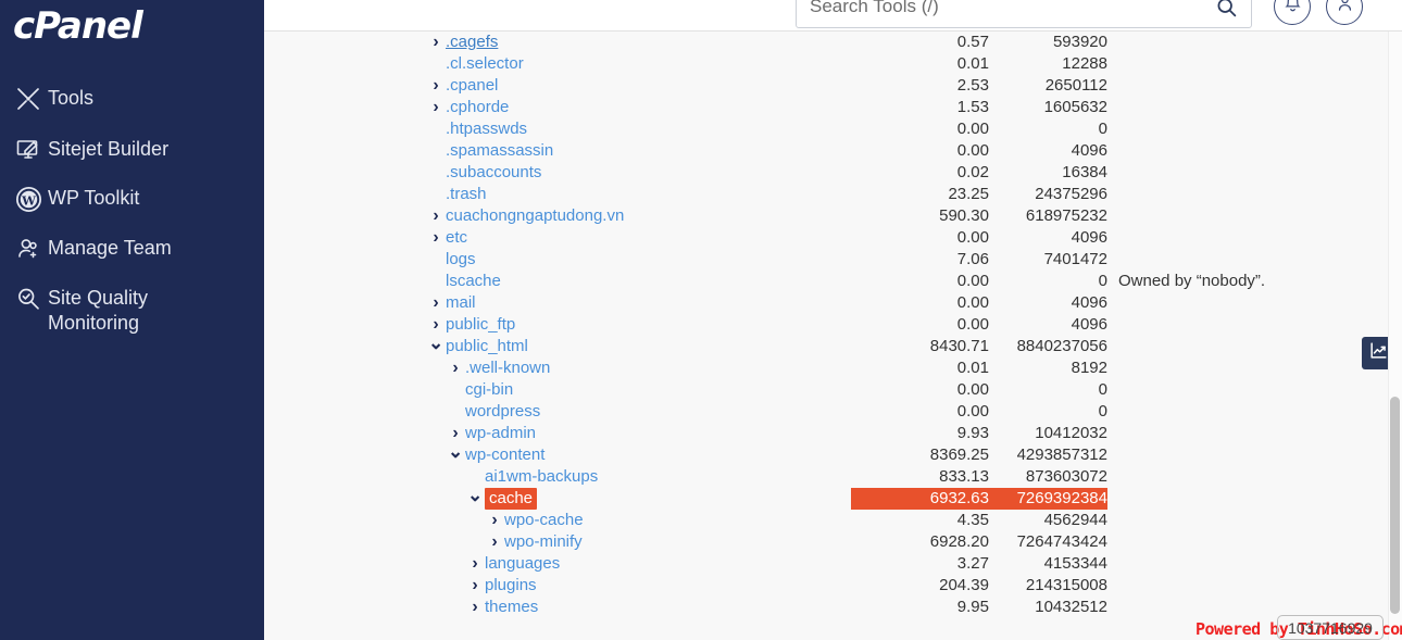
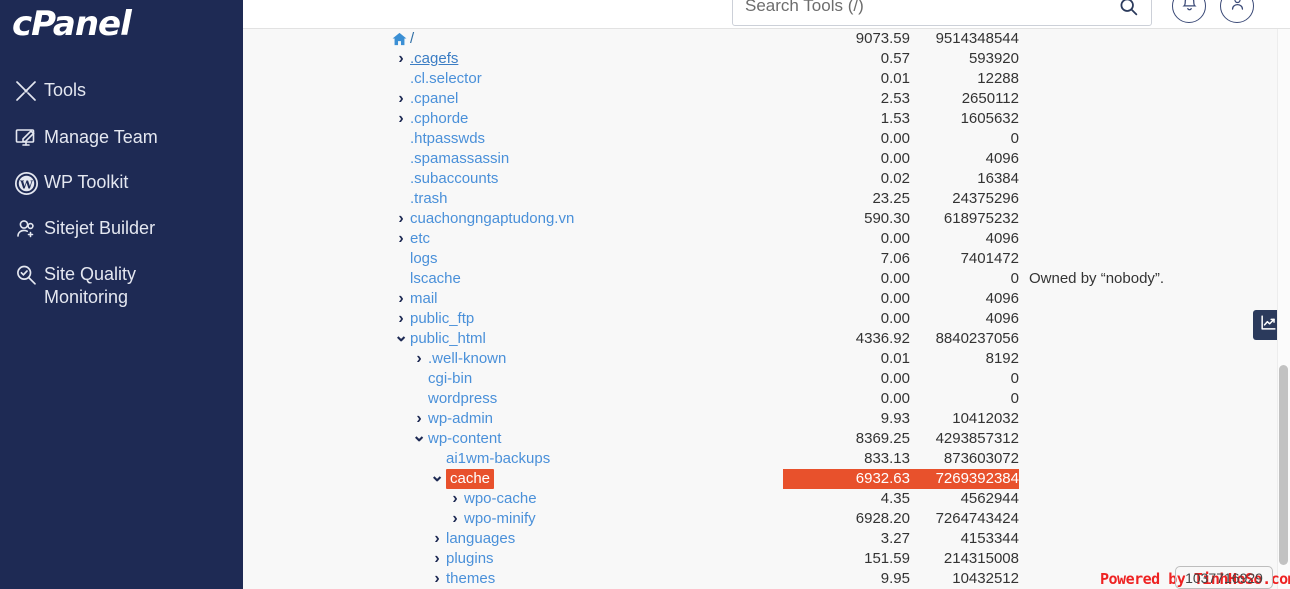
  cPanel
  Tools
- Sitejet Builder
+ Manage Team
  W
  WP Toolkit
- Manage Team
+ Sitejet Builder
  Site Quality Monitoring
  Search Tools (/)
+ /
+ 9073.59
+ 9514348544
  ›
  .cagefs
  0.57
  593920
  .cl.selector
  0.01
  12288
  ›
  .cpanel
  2.53
  2650112
  ›
  .cphorde
  1.53
  1605632
  .htpasswds
  0.00
  0
  .spamassassin
  0.00
  4096
  .subaccounts
  0.02
  16384
  .trash
  23.25
  24375296
  ›
  cuachongngaptudong.vn
  590.30
  618975232
  ›
  etc
  0.00
  4096
  logs
  7.06
  7401472
  lscache
  0.00
  0
  Owned by “nobody”.
  ›
  mail
  0.00
  4096
  ›
  public_ftp
  0.00
  4096
  ⌄
  public_html
- 8430.71
+ 4336.92
  8840237056
  ›
  .well-known
  0.01
  8192
  cgi-bin
  0.00
  0
  wordpress
  0.00
  0
  ›
  wp-admin
  9.93
  10412032
  ⌄
  wp-content
  8369.25
  4293857312
  ai1wm-backups
  833.13
  873603072
  ⌄
  cache
  6932.63
  7269392384
  ›
  wpo-cache
  4.35
  4562944
  ›
  wpo-minify
  6928.20
  7264743424
  ›
  languages
  3.27
  4153344
  ›
  plugins
- 204.39
+ 151.59
  214315008
  ›
  themes
  9.95
  10432512
  Powered by TinhHoSo.co
  1037716929
